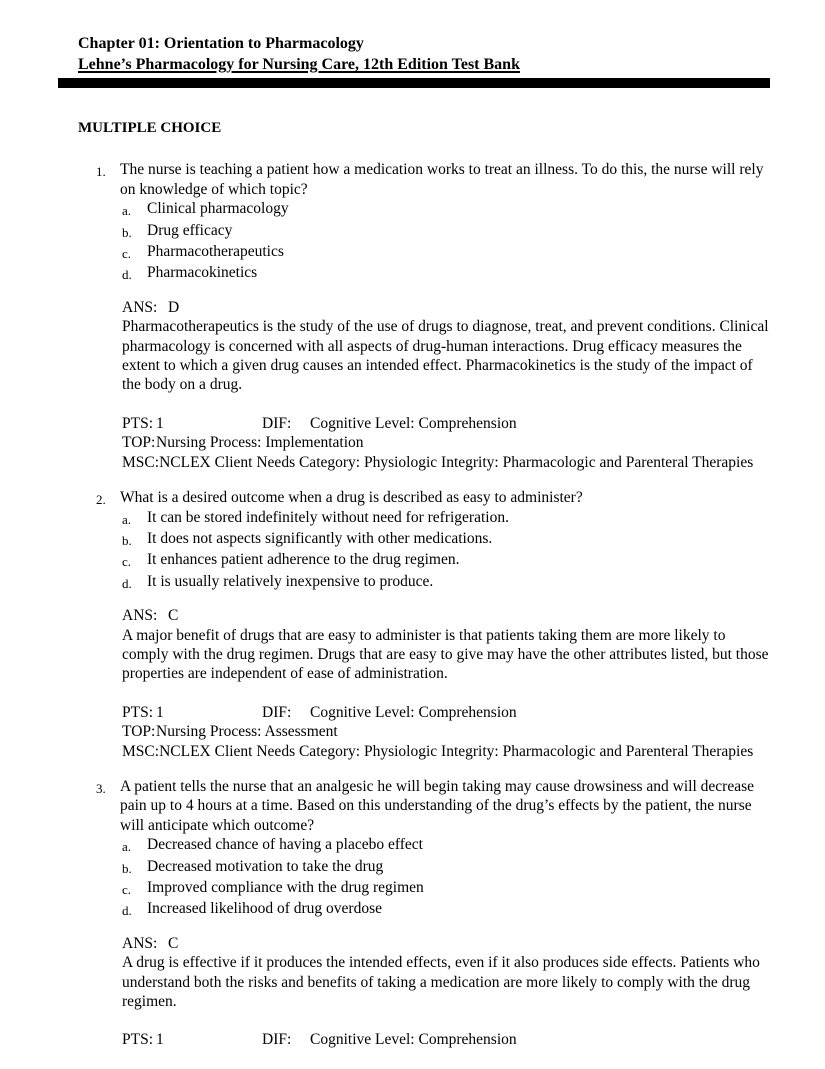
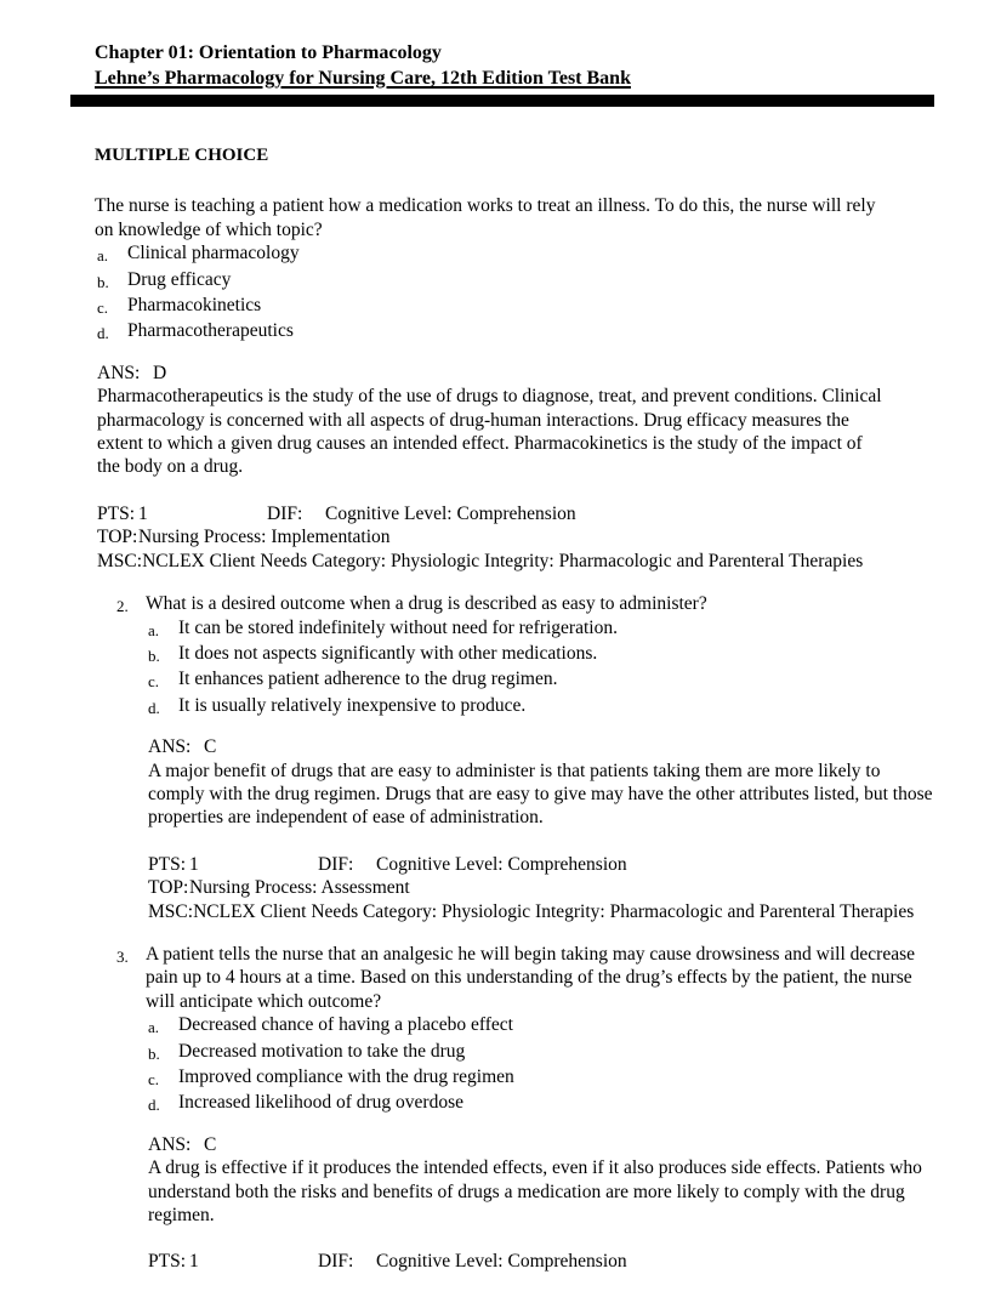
  Chapter 01: Orientation to Pharmacology
  Lehne’s Pharmacology for Nursing Care, 12th Edition Test Bank
  MULTIPLE CHOICE
- 1.
  The nurse is teaching a patient how a medication works to treat an illness. To do this, the nurse will rely on knowledge of which topic?
  a.
  Clinical pharmacology
  b.
  Drug efficacy
  c.
- Pharmacotherapeutics
+ Pharmacokinetics
  d.
- Pharmacokinetics
+ Pharmacotherapeutics
  ANS: D
  Pharmacotherapeutics is the study of the use of drugs to diagnose, treat, and prevent conditions. Clinical pharmacology is concerned with all aspects of drug-human interactions. Drug efficacy measures the extent to which a given drug causes an intended effect. Pharmacokinetics is the study of the impact of the body on a drug.
  PTS: 1 DIF: Cognitive Level: Comprehension
  TOP:Nursing Process: Implementation
  MSC:NCLEX Client Needs Category: Physiologic Integrity: Pharmacologic and Parenteral Therapies
  2.
  What is a desired outcome when a drug is described as easy to administer?
  a.
  It can be stored indefinitely without need for refrigeration.
  b.
  It does not aspects significantly with other medications.
  c.
  It enhances patient adherence to the drug regimen.
  d.
  It is usually relatively inexpensive to produce.
  ANS: C
  A major benefit of drugs that are easy to administer is that patients taking them are more likely to comply with the drug regimen. Drugs that are easy to give may have the other attributes listed, but those properties are independent of ease of administration.
  PTS: 1 DIF: Cognitive Level: Comprehension
  TOP:Nursing Process: Assessment
  MSC:NCLEX Client Needs Category: Physiologic Integrity: Pharmacologic and Parenteral Therapies
  3.
  A patient tells the nurse that an analgesic he will begin taking may cause drowsiness and will decrease pain up to 4 hours at a time. Based on this understanding of the drug’s effects by the patient, the nurse will anticipate which outcome?
  a.
  Decreased chance of having a placebo effect
  b.
  Decreased motivation to take the drug
  c.
  Improved compliance with the drug regimen
  d.
  Increased likelihood of drug overdose
  ANS: C
- A drug is effective if it produces the intended effects, even if it also produces side effects. Patients who understand both the risks and benefits of taking a medication are more likely to comply with the drug regimen.
+ A drug is effective if it produces the intended effects, even if it also produces side effects. Patients who understand both the risks and benefits of drugs a medication are more likely to comply with the drug regimen.
  PTS: 1 DIF: Cognitive Level: Comprehension
